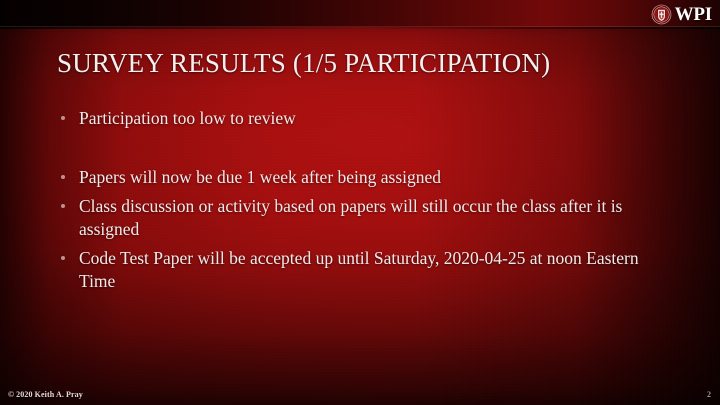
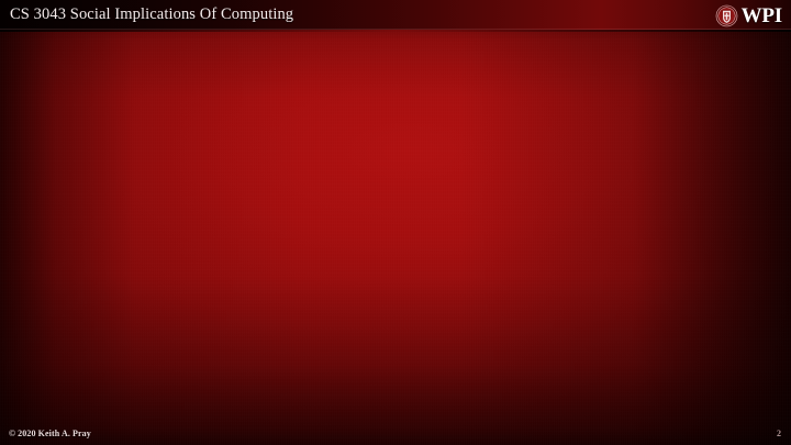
+ CS 3043 Social Implications Of Computing
  WPI
- SURVEY RESULTS (1/5 PARTICIPATION)
- Participation too low to review
- Papers will now be due 1 week after being assigned
- Class discussion or activity based on papers will still occur the class after it is assigned
- Code Test Paper will be accepted up until Saturday, 2020-04-25 at noon Eastern Time
  © 2020 Keith A. Pray
  2
